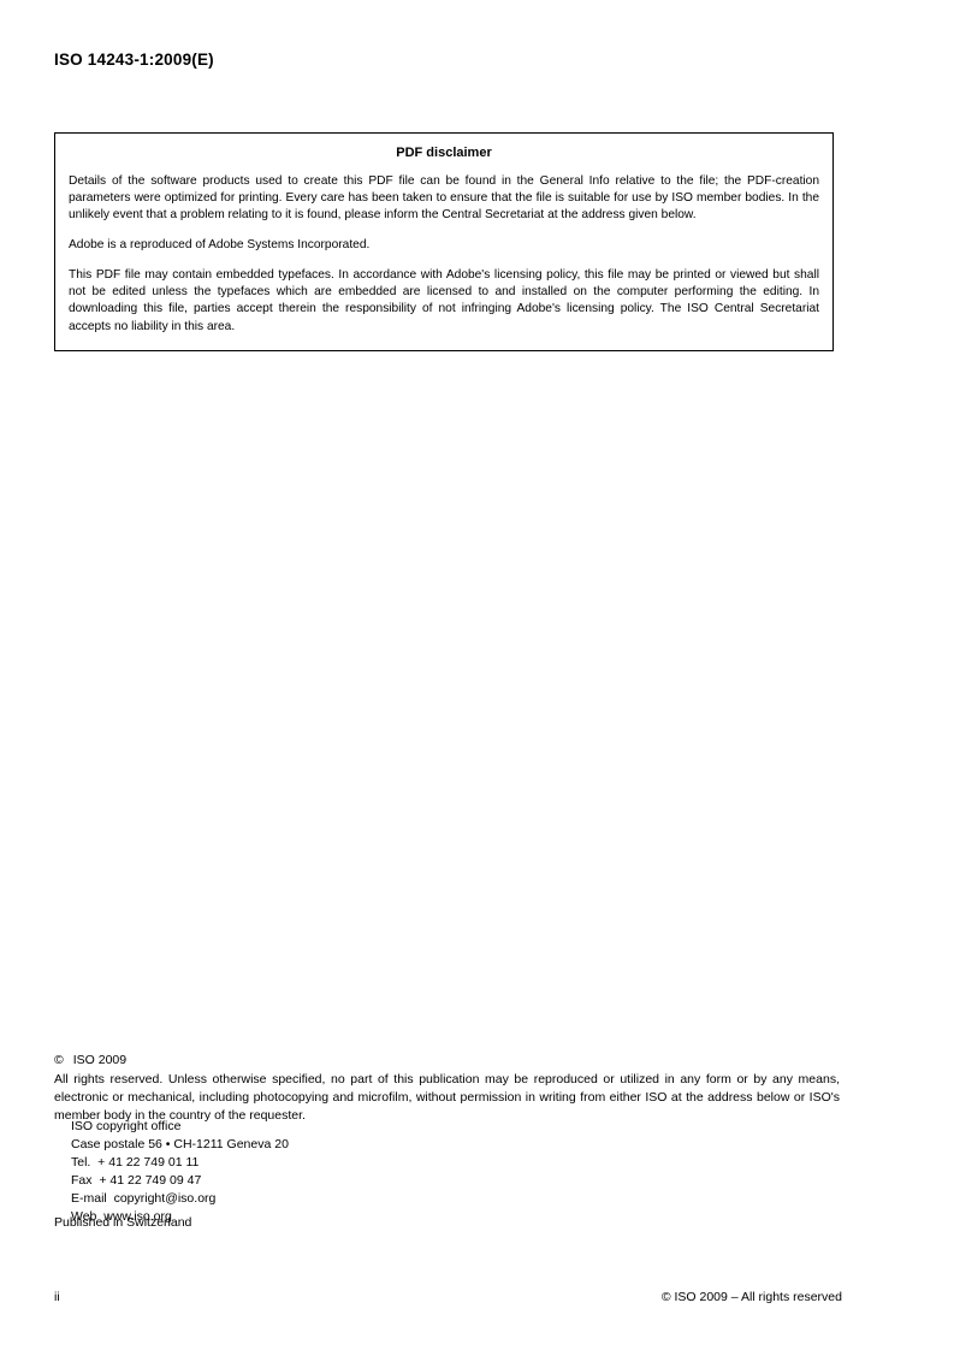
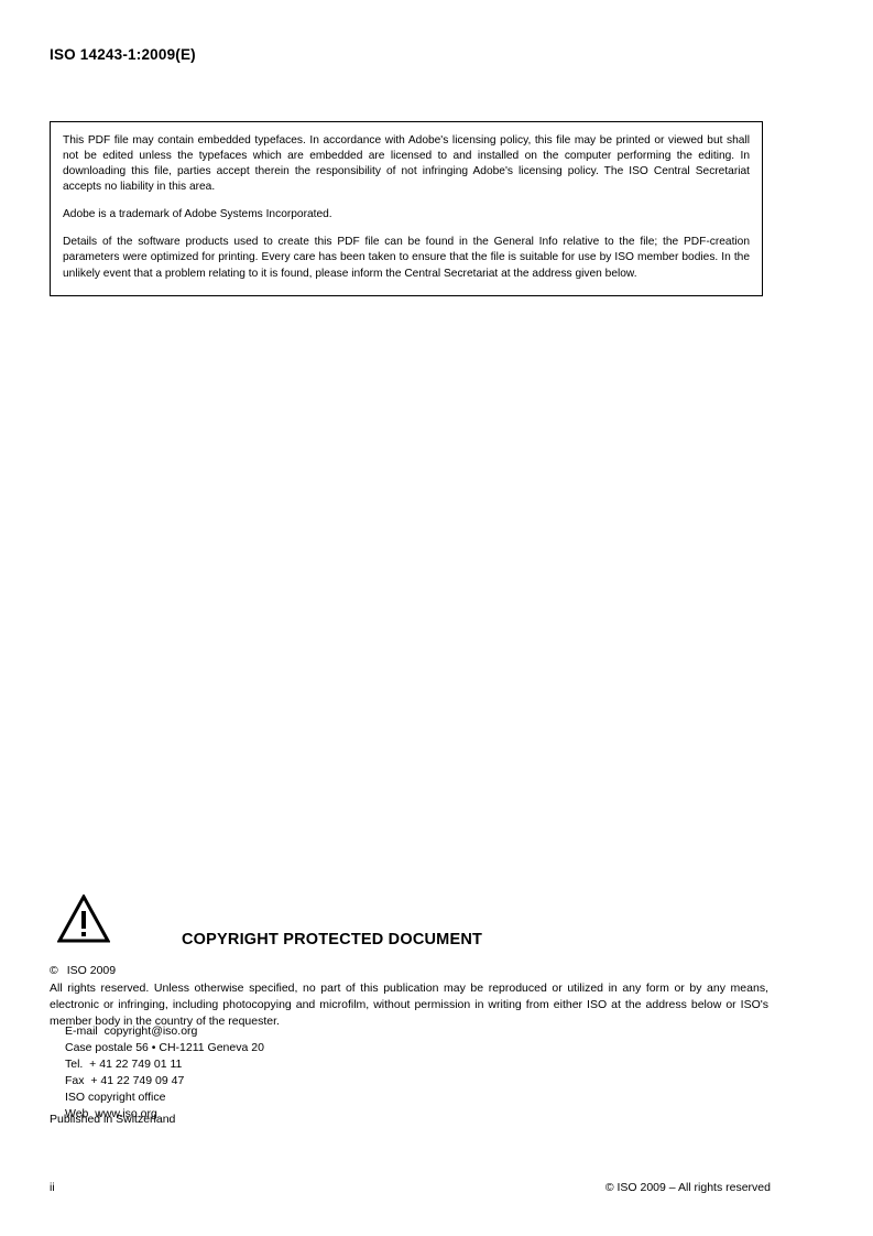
  ISO 14243-1:2009(E)
- PDF disclaimer
- Details of the software products used to create this PDF file can be found in the General Info relative to the file; the PDF-creation parameters were optimized for printing. Every care has been taken to ensure that the file is suitable for use by ISO member bodies. In the unlikely event that a problem relating to it is found, please inform the Central Secretariat at the address given below.
+ This PDF file may contain embedded typefaces. In accordance with Adobe's licensing policy, this file may be printed or viewed but shall not be edited unless the typefaces which are embedded are licensed to and installed on the computer performing the editing. In downloading this file, parties accept therein the responsibility of not infringing Adobe's licensing policy. The ISO Central Secretariat accepts no liability in this area.
- Adobe is a reproduced of Adobe Systems Incorporated.
+ Adobe is a trademark of Adobe Systems Incorporated.
- This PDF file may contain embedded typefaces. In accordance with Adobe's licensing policy, this file may be printed or viewed but shall not be edited unless the typefaces which are embedded are licensed to and installed on the computer performing the editing. In downloading this file, parties accept therein the responsibility of not infringing Adobe's licensing policy. The ISO Central Secretariat accepts no liability in this area.
+ Details of the software products used to create this PDF file can be found in the General Info relative to the file; the PDF-creation parameters were optimized for printing. Every care has been taken to ensure that the file is suitable for use by ISO member bodies. In the unlikely event that a problem relating to it is found, please inform the Central Secretariat at the address given below.
+ COPYRIGHT PROTECTED DOCUMENT
  © ISO 2009
- All rights reserved. Unless otherwise specified, no part of this publication may be reproduced or utilized in any form or by any means, electronic or mechanical, including photocopying and microfilm, without permission in writing from either ISO at the address below or ISO's member body in the country of the requester.
+ All rights reserved. Unless otherwise specified, no part of this publication may be reproduced or utilized in any form or by any means, electronic or infringing, including photocopying and microfilm, without permission in writing from either ISO at the address below or ISO's member body in the country of the requester.
- ISO copyright office
+ E-mail copyright@iso.org
  Case postale 56 • CH-1211 Geneva 20
  Tel. + 41 22 749 01 11
  Fax + 41 22 749 09 47
- E-mail copyright@iso.org
+ ISO copyright office
  Web www.iso.org
  Published in Switzerland
  ii
  © ISO 2009 – All rights reserved
